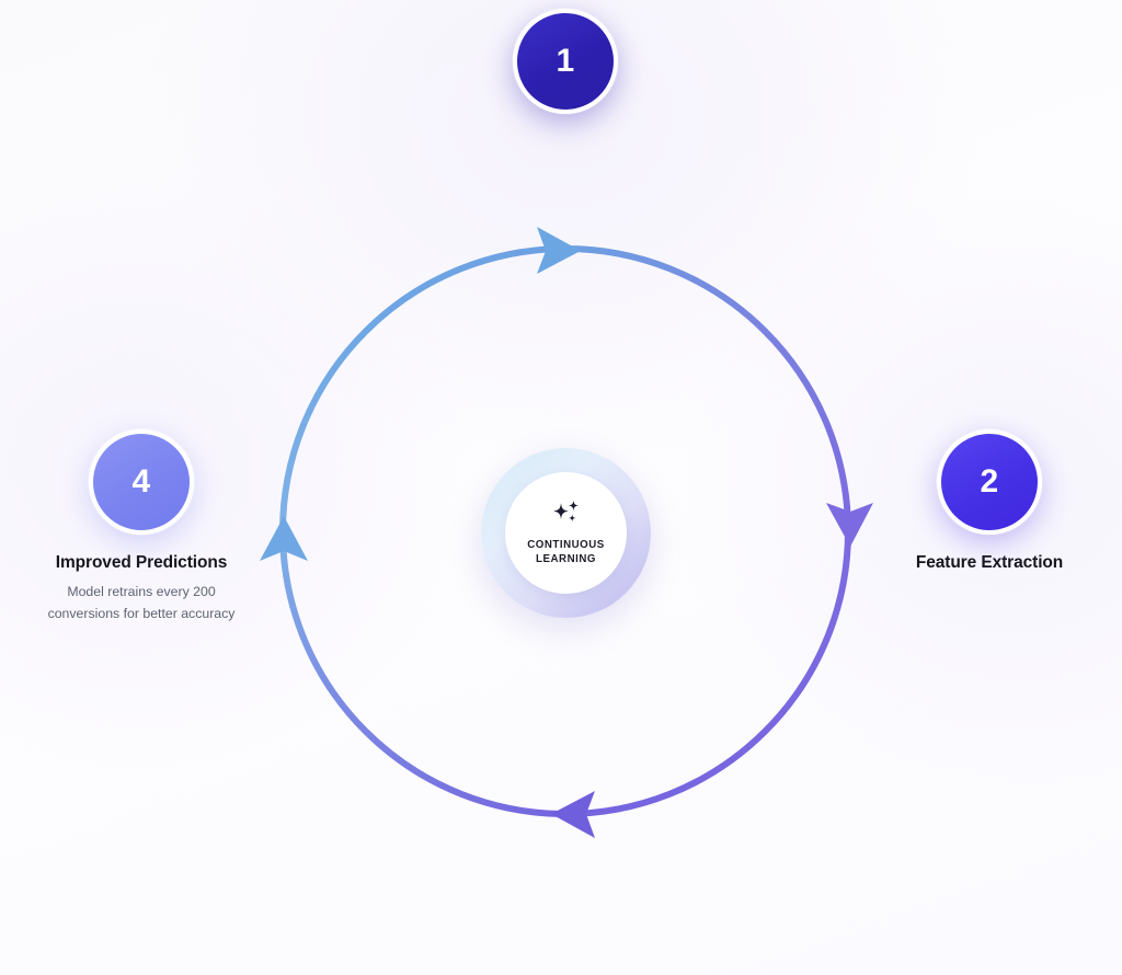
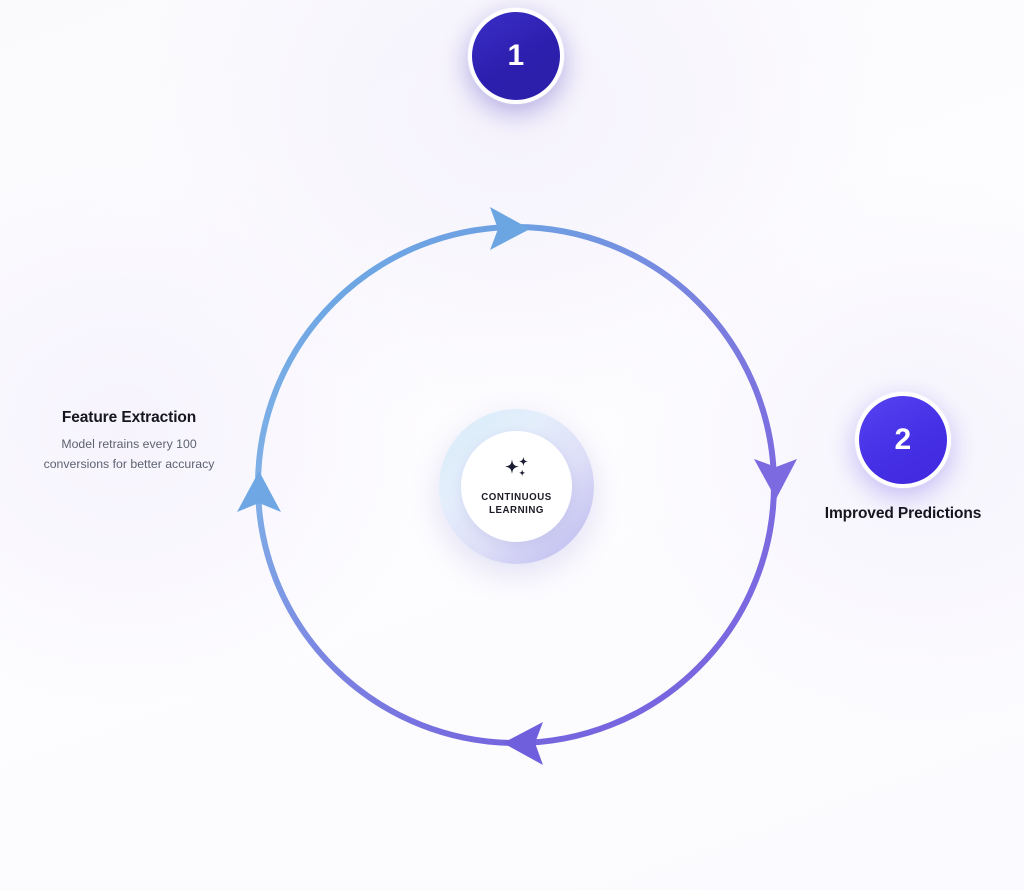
  1
  2
- Feature Extraction
+ Improved Predictions
- 4
- Improved Predictions
+ Feature Extraction
- Model retrains every 200
+ Model retrains every 100
  conversions for better accuracy
  CONTINUOUS
  LEARNING
